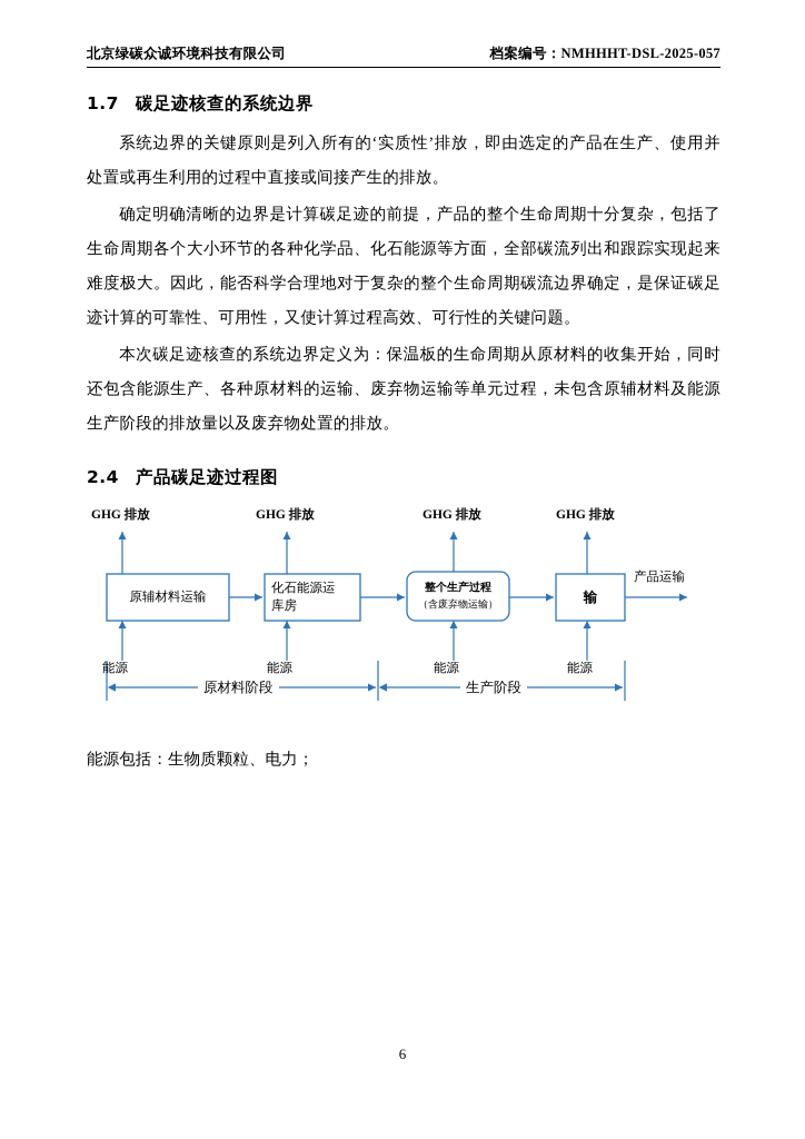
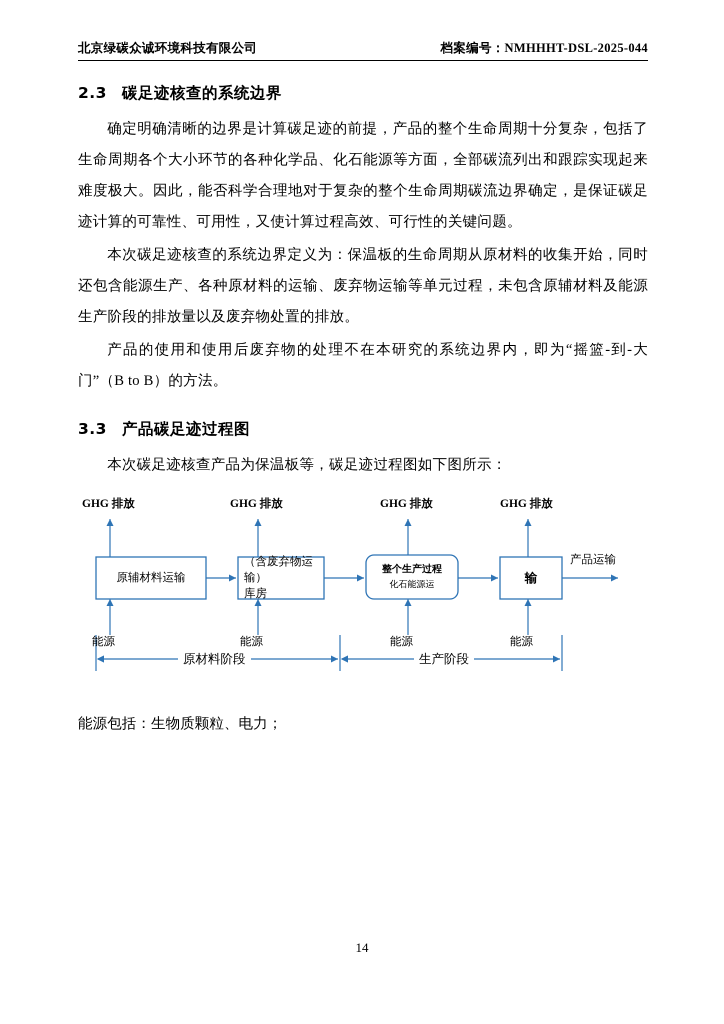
  北京绿碳众诚环境科技有限公司
- 档案编号：NMHHHT-DSL-2025-057
+ 档案编号：NMHHHT-DSL-2025-044
- 1.7 碳足迹核查的系统边界
+ 2.3 碳足迹核查的系统边界
- 系统边界的关键原则是列入所有的‘实质性’排放，即由选定的产品在生产、使用并处置或再生利用的过程中直接或间接产生的排放。
  确定明确清晰的边界是计算碳足迹的前提，产品的整个生命周期十分复杂，包括了生命周期各个大小环节的各种化学品、化石能源等方面，全部碳流列出和跟踪实现起来难度极大。因此，能否科学合理地对于复杂的整个生命周期碳流边界确定，是保证碳足迹计算的可靠性、可用性，又使计算过程高效、可行性的关键问题。
  本次碳足迹核查的系统边界定义为：保温板的生命周期从原材料的收集开始，同时还包含能源生产、各种原材料的运输、废弃物运输等单元过程，未包含原辅材料及能源生产阶段的排放量以及废弃物处置的排放。
+ 产品的使用和使用后废弃物的处理不在本研究的系统边界内，即为“摇篮-到-大门”（B to B）的方法。
- 2.4 产品碳足迹过程图
+ 3.3 产品碳足迹过程图
+ 本次碳足迹核查产品为保温板等，碳足迹过程图如下图所示：
  GHG 排放
  GHG 排放
  GHG 排放
  GHG 排放
  原辅材料运输
- 化石能源运
+ （含废弃物运输）
  库房
  整个生产过程
- （含废弃物运输）
+ 化石能源运
  输
  产品运输
  能源
  能源
  能源
  能源
  原材料阶段
  生产阶段
  能源包括：生物质颗粒、电力；
- 6
+ 14
